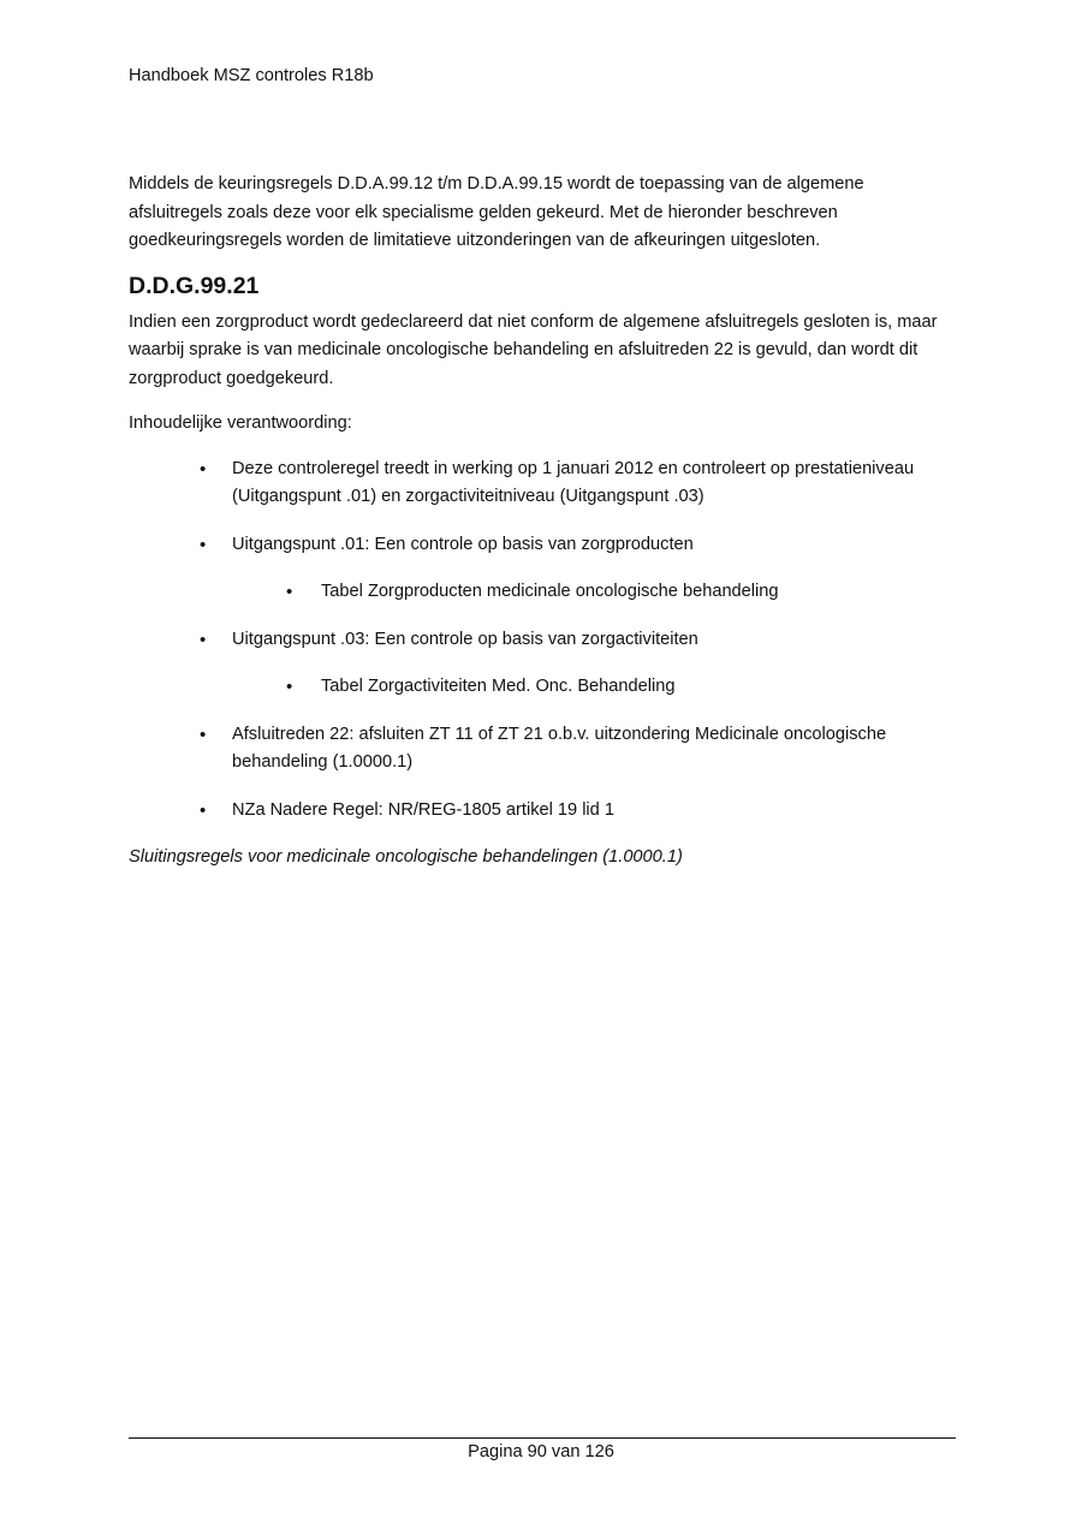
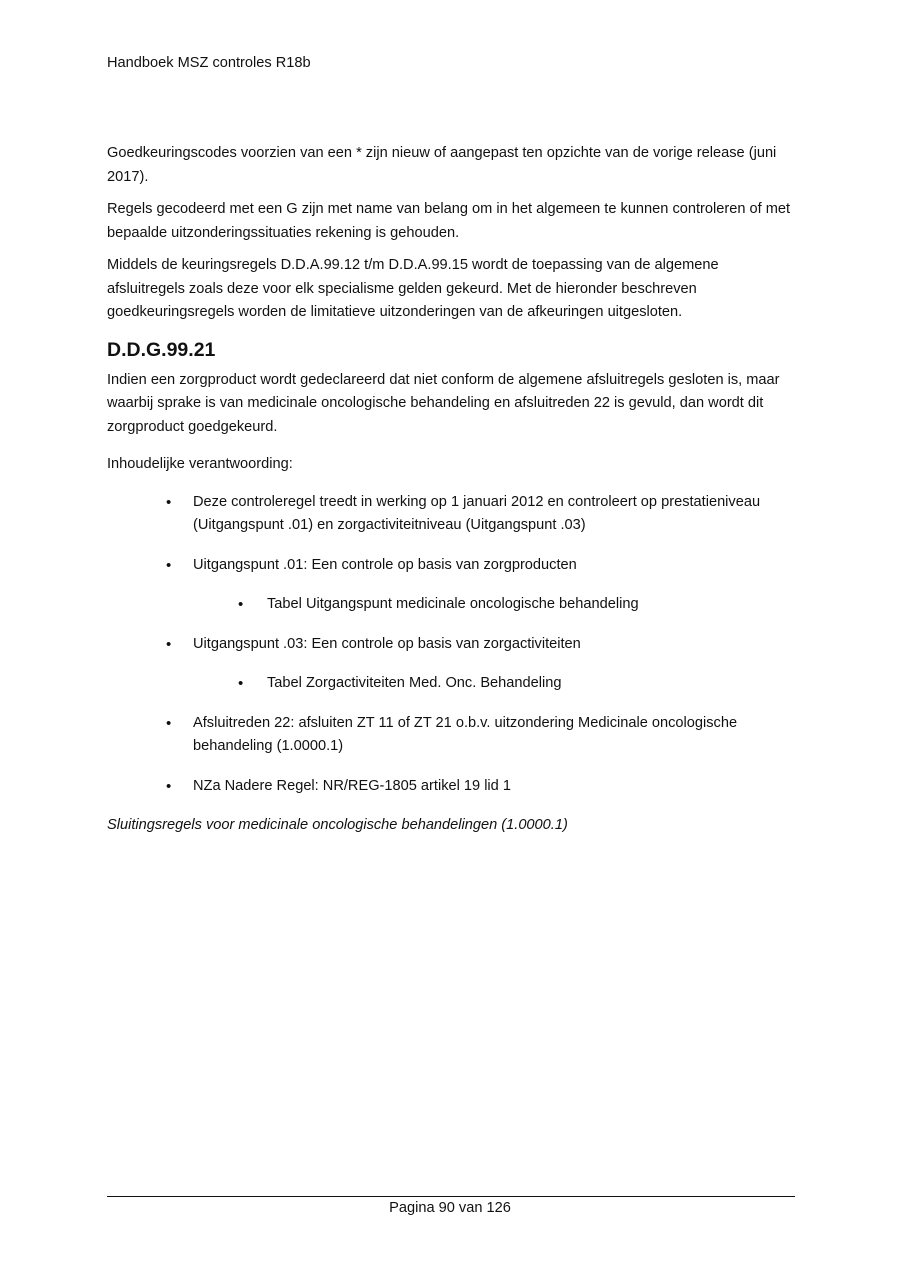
  Handboek MSZ controles R18b
+ Goedkeuringscodes voorzien van een * zijn nieuw of aangepast ten opzichte van de vorige release (juni 2017).
+ Regels gecodeerd met een G zijn met name van belang om in het algemeen te kunnen controleren of met bepaalde uitzonderingssituaties rekening is gehouden.
  Middels de keuringsregels D.D.A.99.12 t/m D.D.A.99.15 wordt de toepassing van de algemene afsluitregels zoals deze voor elk specialisme gelden gekeurd. Met de hieronder beschreven goedkeuringsregels worden de limitatieve uitzonderingen van de afkeuringen uitgesloten.
  D.D.G.99.21
  Indien een zorgproduct wordt gedeclareerd dat niet conform de algemene afsluitregels gesloten is, maar waarbij sprake is van medicinale oncologische behandeling en afsluitreden 22 is gevuld, dan wordt dit zorgproduct goedgekeurd.
  Inhoudelijke verantwoording:
  Deze controleregel treedt in werking op 1 januari 2012 en controleert op prestatieniveau (Uitgangspunt .01) en zorgactiviteitniveau (Uitgangspunt .03)
  Uitgangspunt .01: Een controle op basis van zorgproducten
- Tabel Zorgproducten medicinale oncologische behandeling
+ Tabel Uitgangspunt medicinale oncologische behandeling
  Uitgangspunt .03: Een controle op basis van zorgactiviteiten
  Tabel Zorgactiviteiten Med. Onc. Behandeling
  Afsluitreden 22: afsluiten ZT 11 of ZT 21 o.b.v. uitzondering Medicinale oncologische behandeling (1.0000.1)
  NZa Nadere Regel: NR/REG-1805 artikel 19 lid 1
  Sluitingsregels voor medicinale oncologische behandelingen (1.0000.1)
  Pagina 90 van 126
